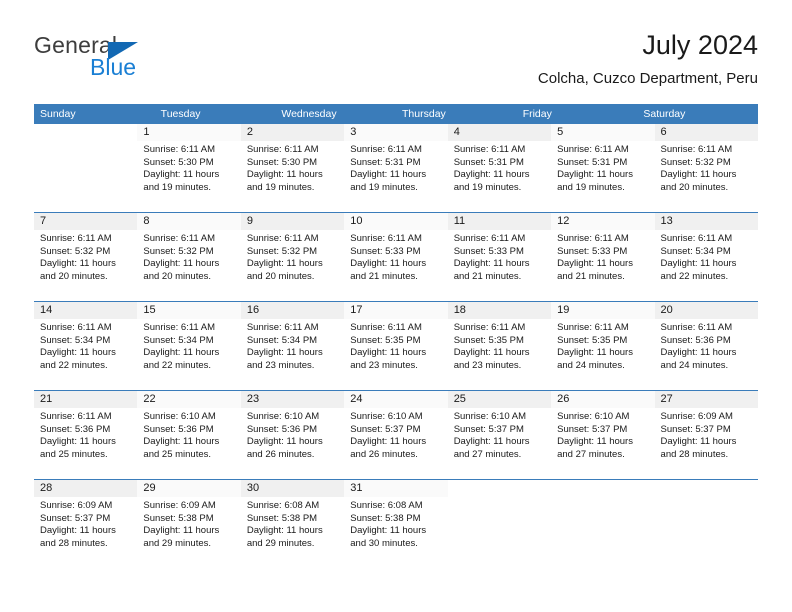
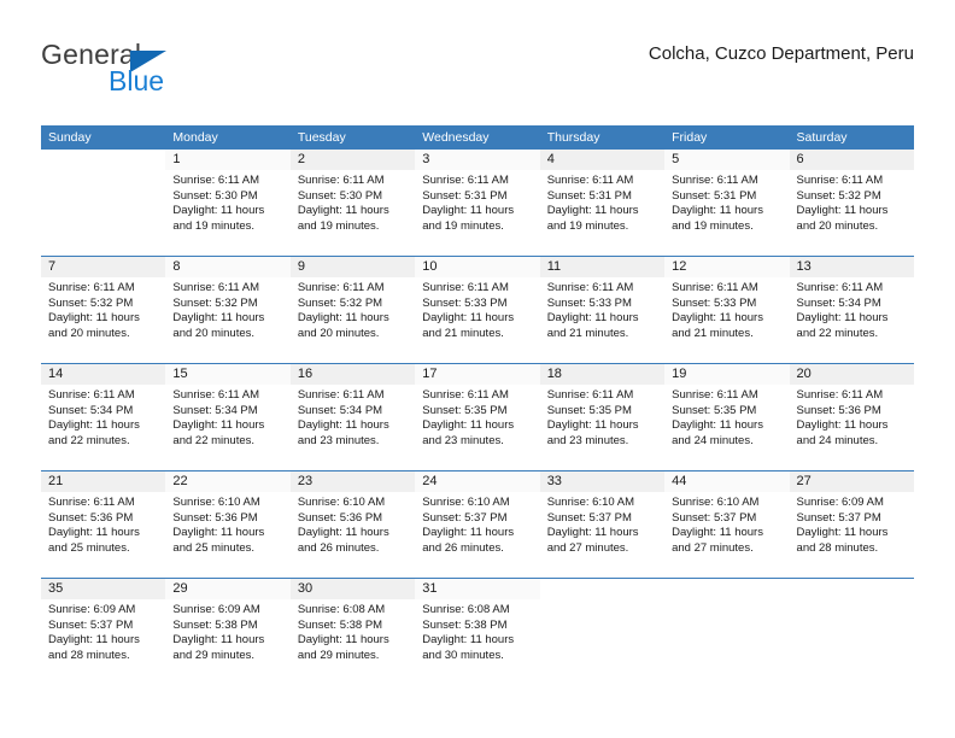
  General
  Blue
- July 2024
  Colcha, Cuzco Department, Peru
  Sunday
+ Monday
  Tuesday
  Wednesday
  Thursday
  Friday
  Saturday
  1
  Sunrise: 6:11 AM
  Sunset: 5:30 PM
  Daylight: 11 hours
  and 19 minutes.
  2
  Sunrise: 6:11 AM
  Sunset: 5:30 PM
  Daylight: 11 hours
  and 19 minutes.
  3
  Sunrise: 6:11 AM
  Sunset: 5:31 PM
  Daylight: 11 hours
  and 19 minutes.
  4
  Sunrise: 6:11 AM
  Sunset: 5:31 PM
  Daylight: 11 hours
  and 19 minutes.
  5
  Sunrise: 6:11 AM
  Sunset: 5:31 PM
  Daylight: 11 hours
  and 19 minutes.
  6
  Sunrise: 6:11 AM
  Sunset: 5:32 PM
  Daylight: 11 hours
  and 20 minutes.
  7
  Sunrise: 6:11 AM
  Sunset: 5:32 PM
  Daylight: 11 hours
  and 20 minutes.
  8
  Sunrise: 6:11 AM
  Sunset: 5:32 PM
  Daylight: 11 hours
  and 20 minutes.
  9
  Sunrise: 6:11 AM
  Sunset: 5:32 PM
  Daylight: 11 hours
  and 20 minutes.
  10
  Sunrise: 6:11 AM
  Sunset: 5:33 PM
  Daylight: 11 hours
  and 21 minutes.
  11
  Sunrise: 6:11 AM
  Sunset: 5:33 PM
  Daylight: 11 hours
  and 21 minutes.
  12
  Sunrise: 6:11 AM
  Sunset: 5:33 PM
  Daylight: 11 hours
  and 21 minutes.
  13
  Sunrise: 6:11 AM
  Sunset: 5:34 PM
  Daylight: 11 hours
  and 22 minutes.
  14
  Sunrise: 6:11 AM
  Sunset: 5:34 PM
  Daylight: 11 hours
  and 22 minutes.
  15
  Sunrise: 6:11 AM
  Sunset: 5:34 PM
  Daylight: 11 hours
  and 22 minutes.
  16
  Sunrise: 6:11 AM
  Sunset: 5:34 PM
  Daylight: 11 hours
  and 23 minutes.
  17
  Sunrise: 6:11 AM
  Sunset: 5:35 PM
  Daylight: 11 hours
  and 23 minutes.
  18
  Sunrise: 6:11 AM
  Sunset: 5:35 PM
  Daylight: 11 hours
  and 23 minutes.
  19
  Sunrise: 6:11 AM
  Sunset: 5:35 PM
  Daylight: 11 hours
  and 24 minutes.
  20
  Sunrise: 6:11 AM
  Sunset: 5:36 PM
  Daylight: 11 hours
  and 24 minutes.
  21
  Sunrise: 6:11 AM
  Sunset: 5:36 PM
  Daylight: 11 hours
  and 25 minutes.
  22
  Sunrise: 6:10 AM
  Sunset: 5:36 PM
  Daylight: 11 hours
  and 25 minutes.
  23
  Sunrise: 6:10 AM
  Sunset: 5:36 PM
  Daylight: 11 hours
  and 26 minutes.
  24
  Sunrise: 6:10 AM
  Sunset: 5:37 PM
  Daylight: 11 hours
  and 26 minutes.
- 25
+ 33
  Sunrise: 6:10 AM
  Sunset: 5:37 PM
  Daylight: 11 hours
  and 27 minutes.
- 26
+ 44
  Sunrise: 6:10 AM
  Sunset: 5:37 PM
  Daylight: 11 hours
  and 27 minutes.
  27
  Sunrise: 6:09 AM
  Sunset: 5:37 PM
  Daylight: 11 hours
  and 28 minutes.
- 28
+ 35
  Sunrise: 6:09 AM
  Sunset: 5:37 PM
  Daylight: 11 hours
  and 28 minutes.
  29
  Sunrise: 6:09 AM
  Sunset: 5:38 PM
  Daylight: 11 hours
  and 29 minutes.
  30
  Sunrise: 6:08 AM
  Sunset: 5:38 PM
  Daylight: 11 hours
  and 29 minutes.
  31
  Sunrise: 6:08 AM
  Sunset: 5:38 PM
  Daylight: 11 hours
  and 30 minutes.
